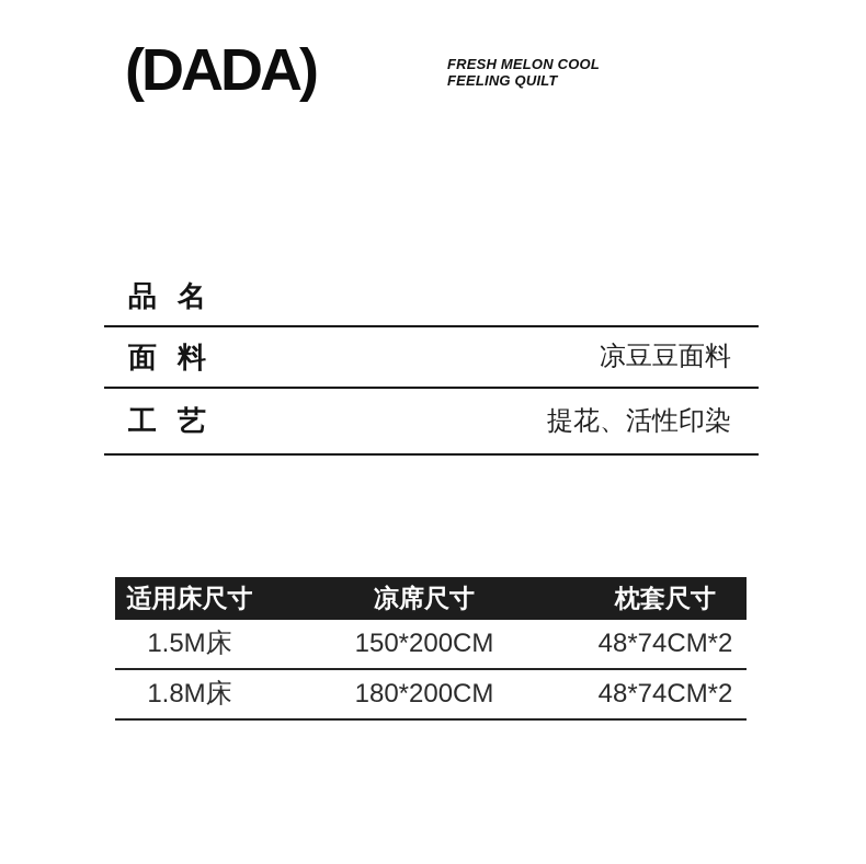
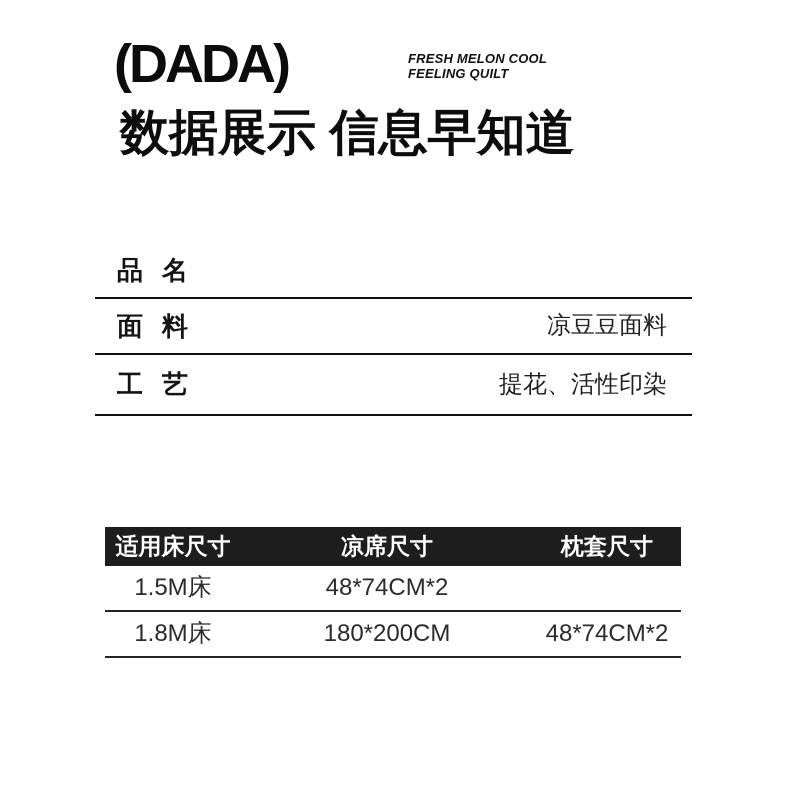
  (DADA)
  FRESH MELON COOL
  FEELING QUILT
+ 数据展示 信息早知道
  品名
  面料
  凉豆豆面料
  工艺
  提花、活性印染
  适用床尺寸
  凉席尺寸
  枕套尺寸
  1.5M床
- 150*200CM
  48*74CM*2
  1.8M床
  180*200CM
  48*74CM*2
